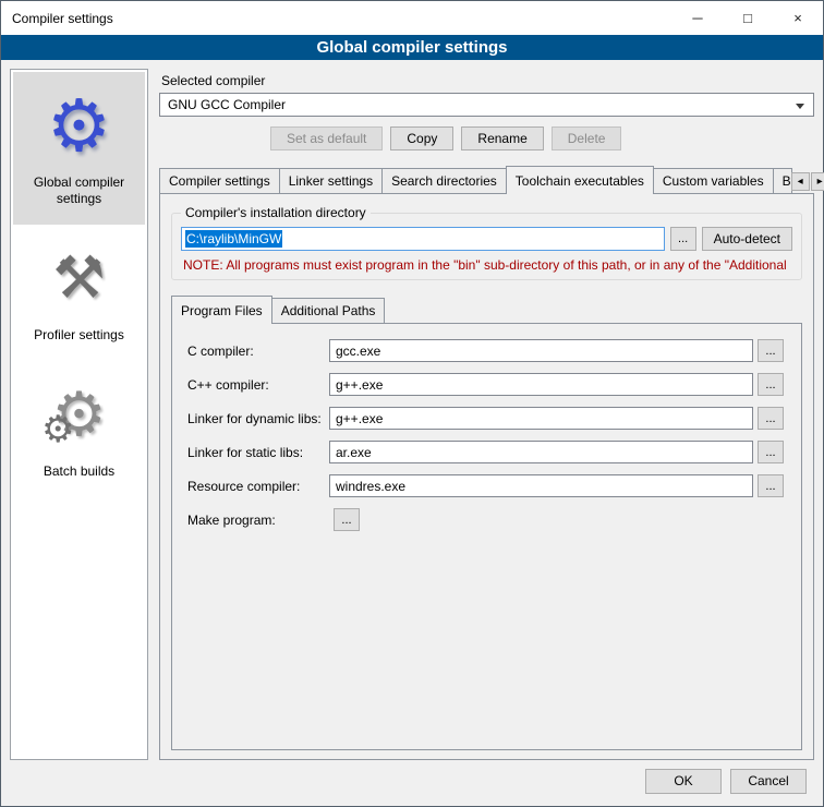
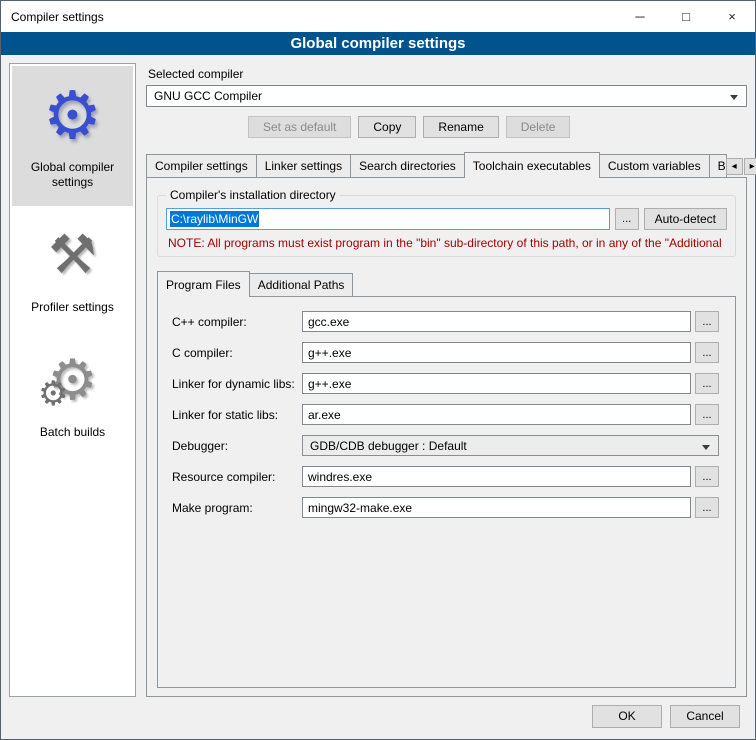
  Compiler settings
  ─
  □
  ×
  Global compiler settings
  ⚙
  Global compiler settings
  ⚒
  Profiler settings
  ⚙
  ⚙
  Batch builds
  Selected compiler
  GNU GCC Compiler
  Set as default
  Copy
  Rename
  Delete
  Compiler settings
  Linker settings
  Search directories
  Toolchain executables
  Custom variables
  ◂
  ▸
  Compiler's installation directory
  C:\raylib\MinGW
  ...
  Auto-detect
  NOTE: All programs must exist program in the "bin" sub-directory of this path, or in any of the "Additional
  Program Files
  Additional Paths
- C compiler:
+ C++ compiler:
  gcc.exe
  ...
- C++ compiler:
+ C compiler:
  g++.exe
  ...
  Linker for dynamic libs:
  g++.exe
  ...
  Linker for static libs:
  ar.exe
  ...
+ Debugger:
+ GDB/CDB debugger : Default
  Resource compiler:
  windres.exe
  ...
  Make program:
+ mingw32-make.exe
  ...
  OK
  Cancel
